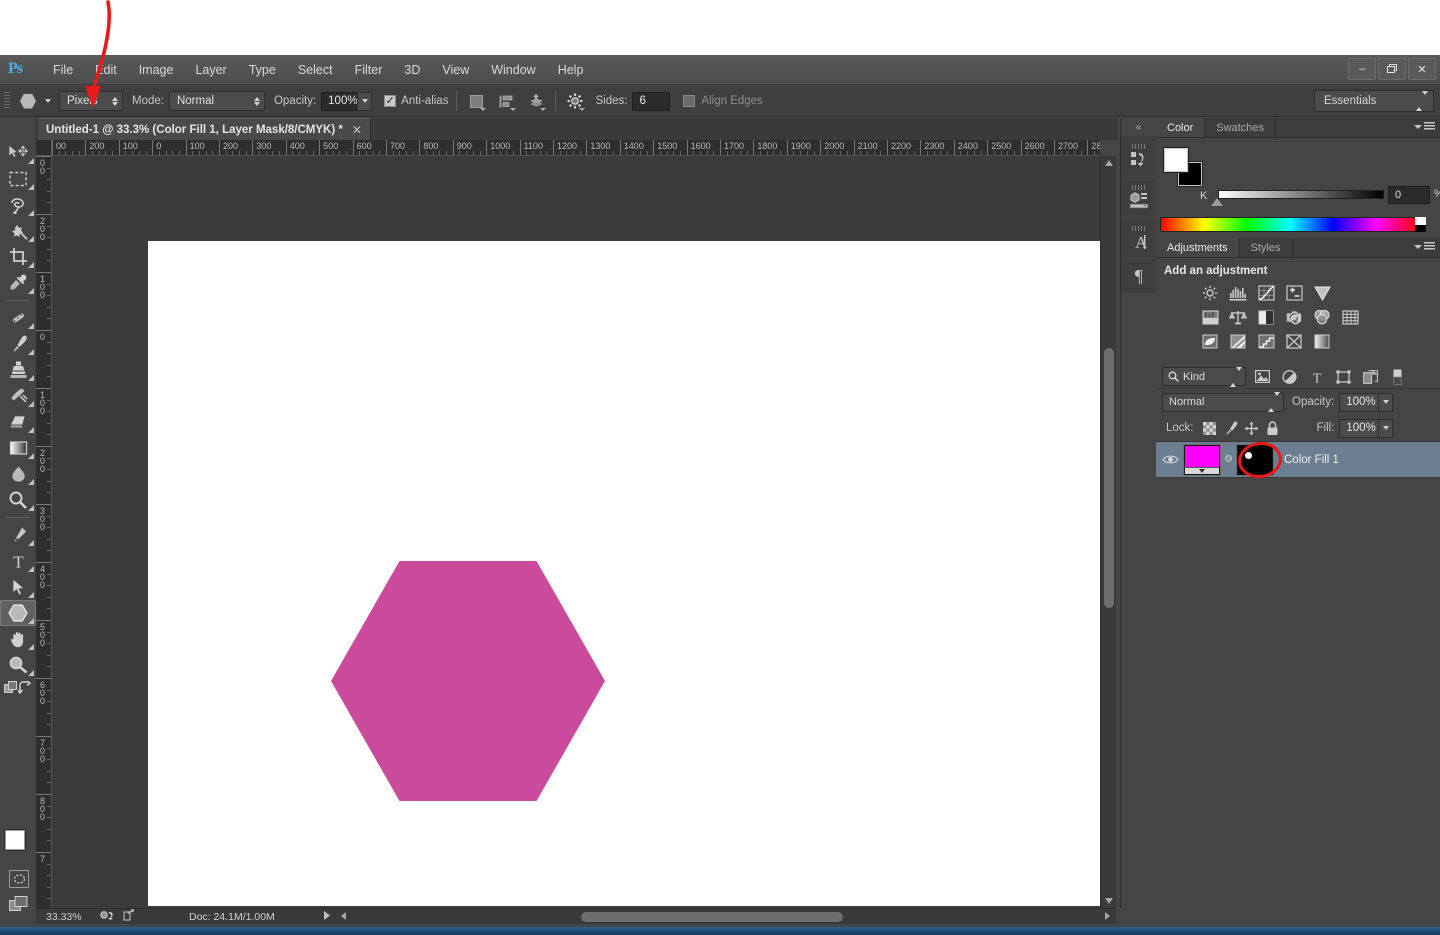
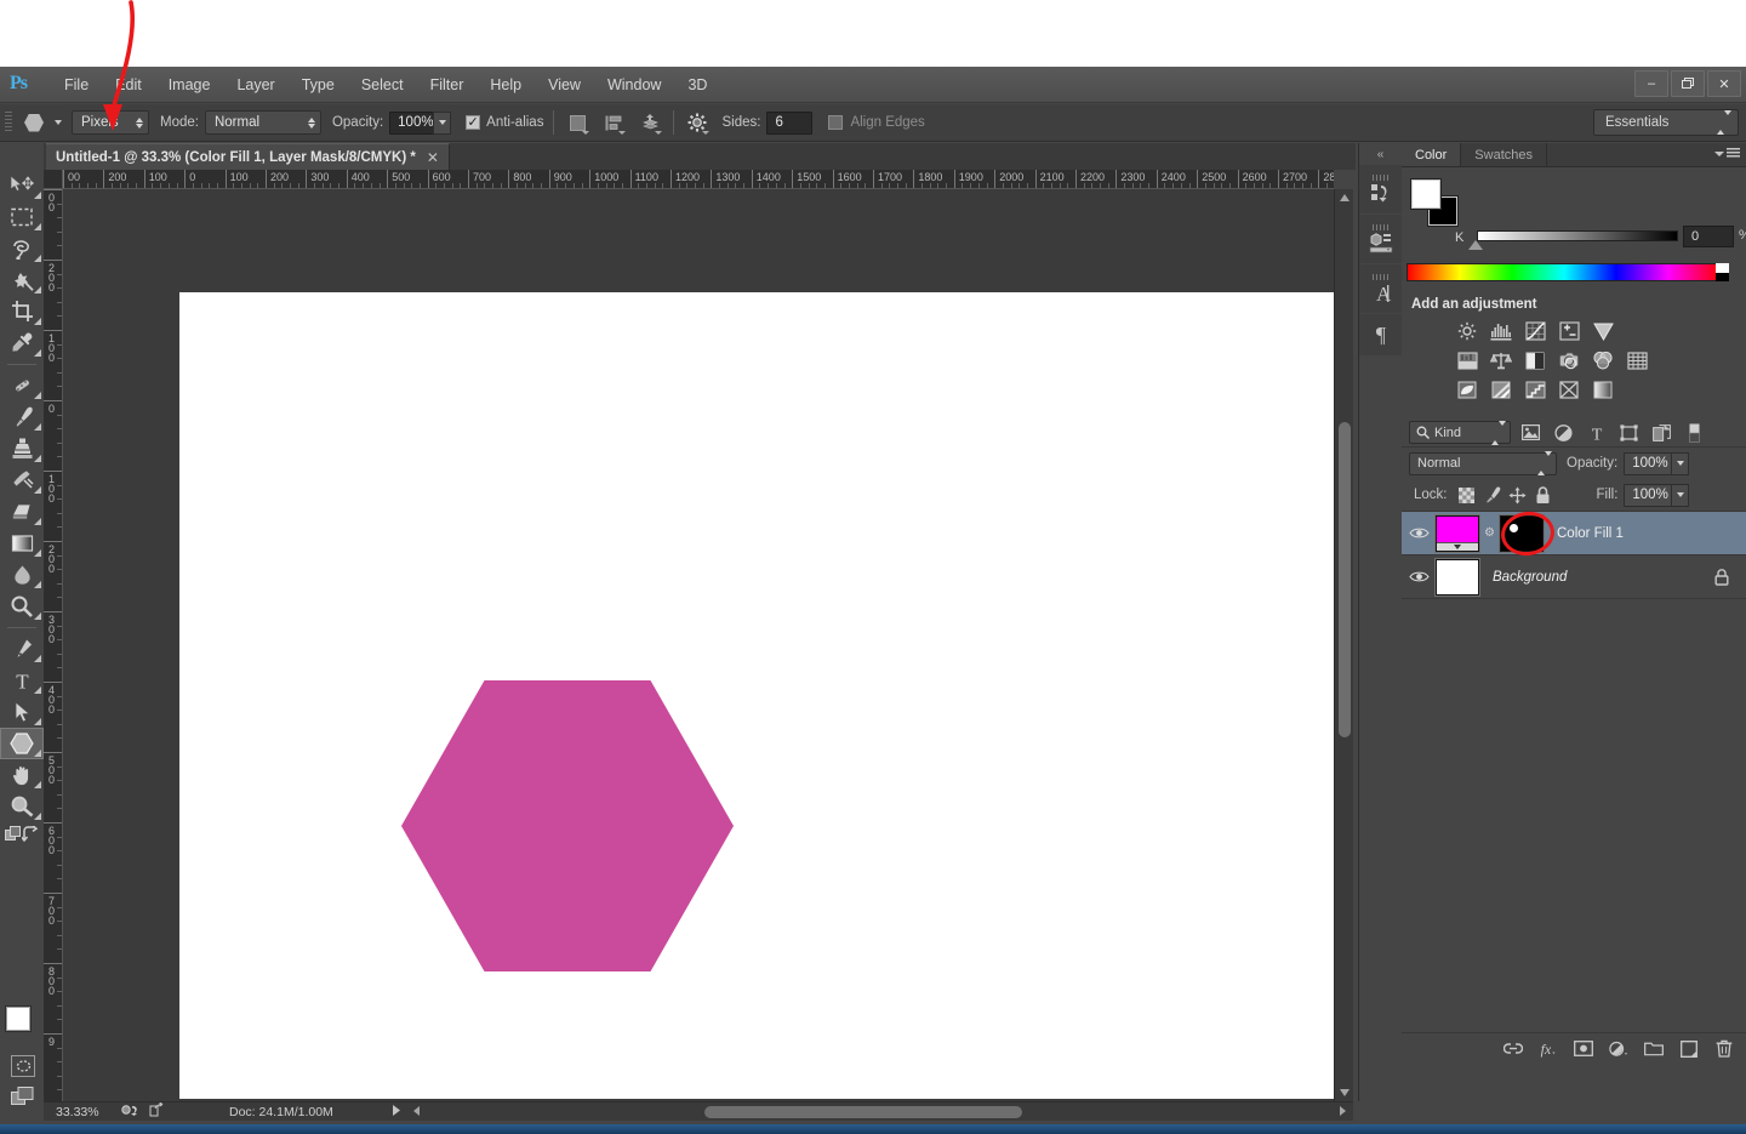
  Ps
  File
  dit
  Image
  Layer
  Type
  Select
  Filter
- 3D
+ Help
  View
  Window
- Help
+ 3D
  –
  ✕
  Mode:
  Normal
  Opacity:
  100%
  ✓
  Anti-alias
  Sides:
  6
  ✓
  Align Edges
  Essentials
  Untitled-1 @ 33.3% (Color Fill 1, Layer Mask/8/CMYK) *
  ✕
  00
  200
  100
  0
  100
  200
  300
  400
  500
  600
  700
  800
  900
  1000
  1100
  1200
  1300
  1400
  1500
  1600
  1700
  1800
  1900
  2000
  2100
  2200
  2300
  2400
  2500
  2600
  2700
  00
  200
  100
  0
  100
  200
  300
  400
  500
  600
  700
  800
- 7
+ 9
  33.33%
  Doc: 24.1M/1.00M
  T
  «
  A
  ¶
  Color
  Swatches
  K
  0
  %
- Adjustments
- Styles
  Add an adjustment
  Kind
  T
  Normal
  Opacity:
  100%
  Lock:
  Fill:
  100%
  ⚙
  Color Fill 1
+ Background
+ fx
